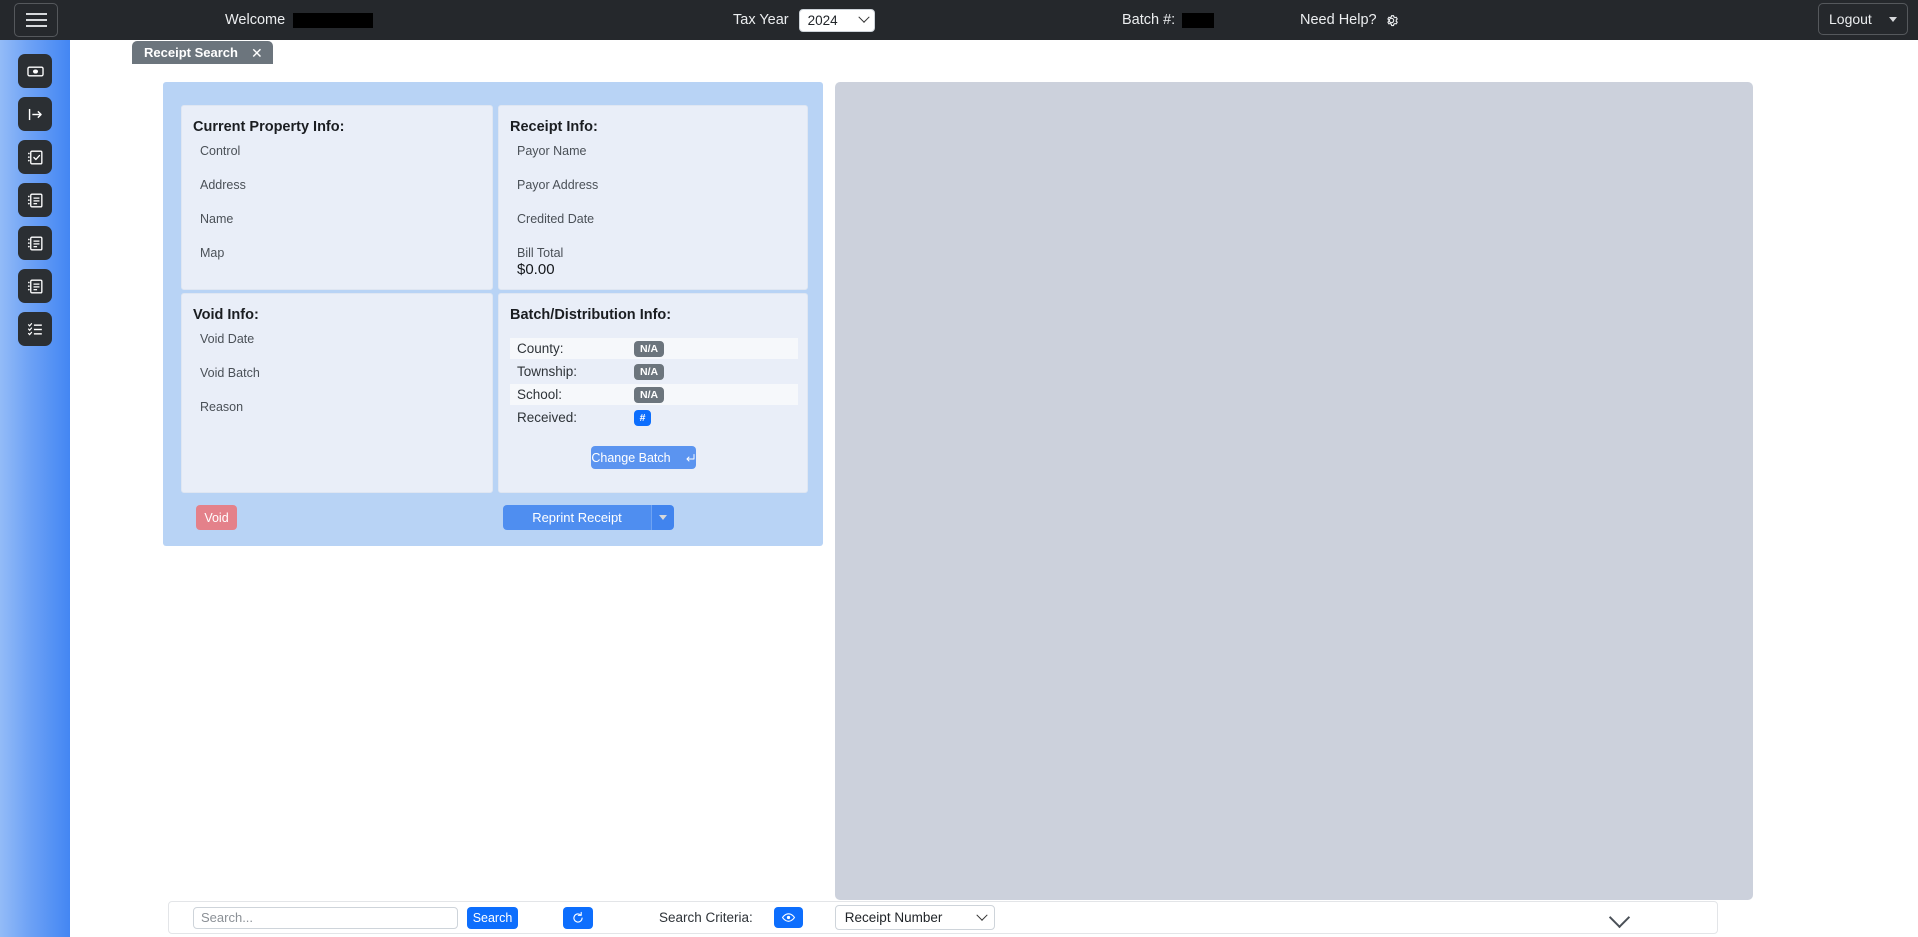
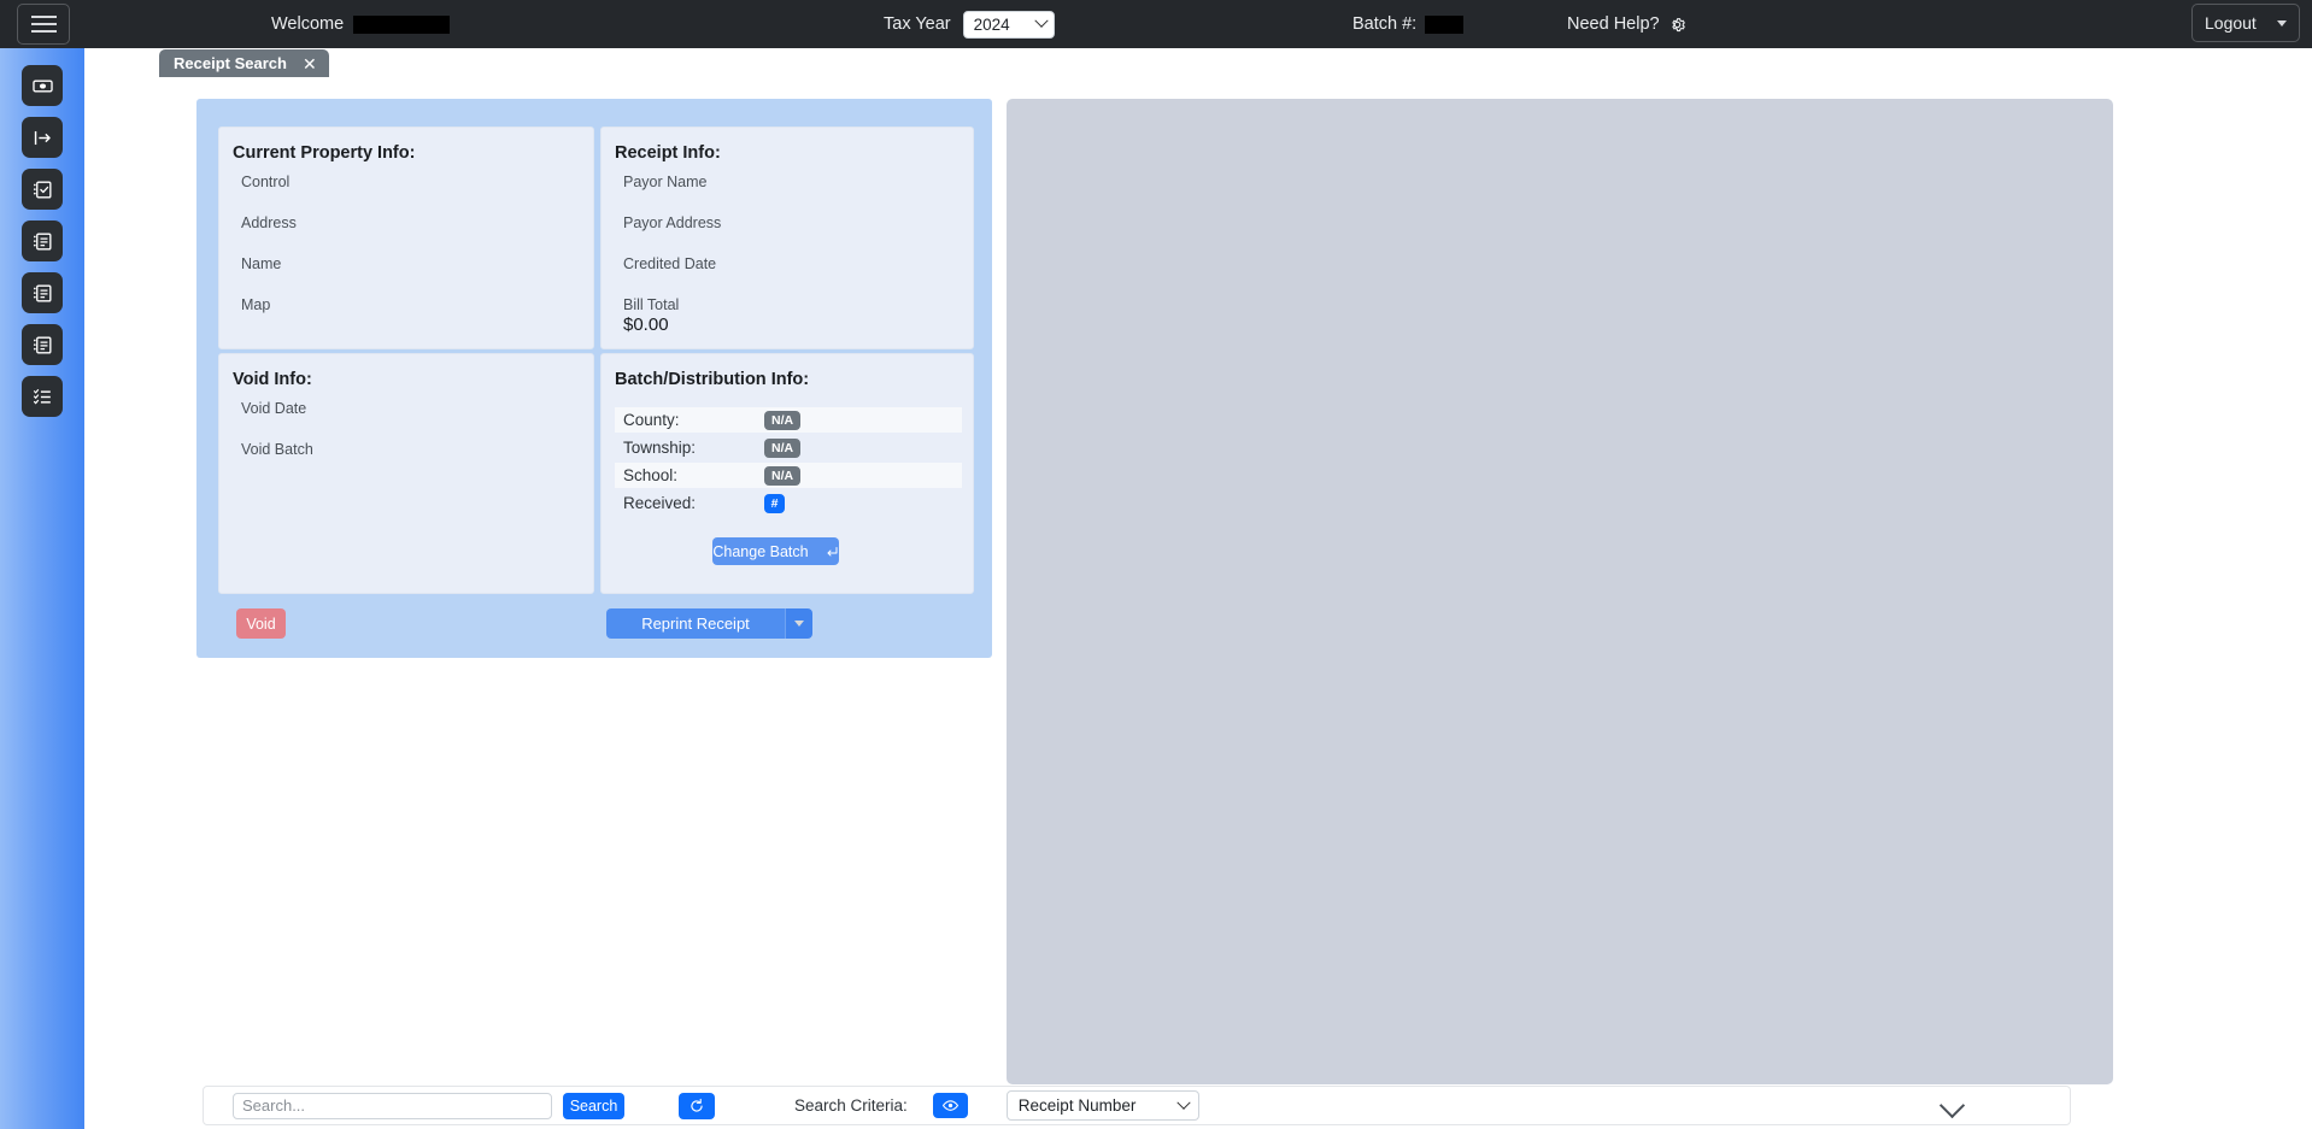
  Welcome
  Tax Year
  2024
  Batch #:
  Need Help?
  Logout
  Receipt Search
  ✕
  Current Property Info:
  Control
  Address
  Name
  Map
  Receipt Info:
  Payor Name
  Payor Address
  Credited Date
  Bill Total
  $0.00
  Void Info:
  Void Date
  Void Batch
- Reason
  Batch/Distribution Info:
  County:
  N/A
  Township:
  N/A
  School:
  N/A
  Received:
  #
  Change Batch
  Void
  Reprint Receipt
  Search...
  Search
  Search Criteria:
  Receipt Number
